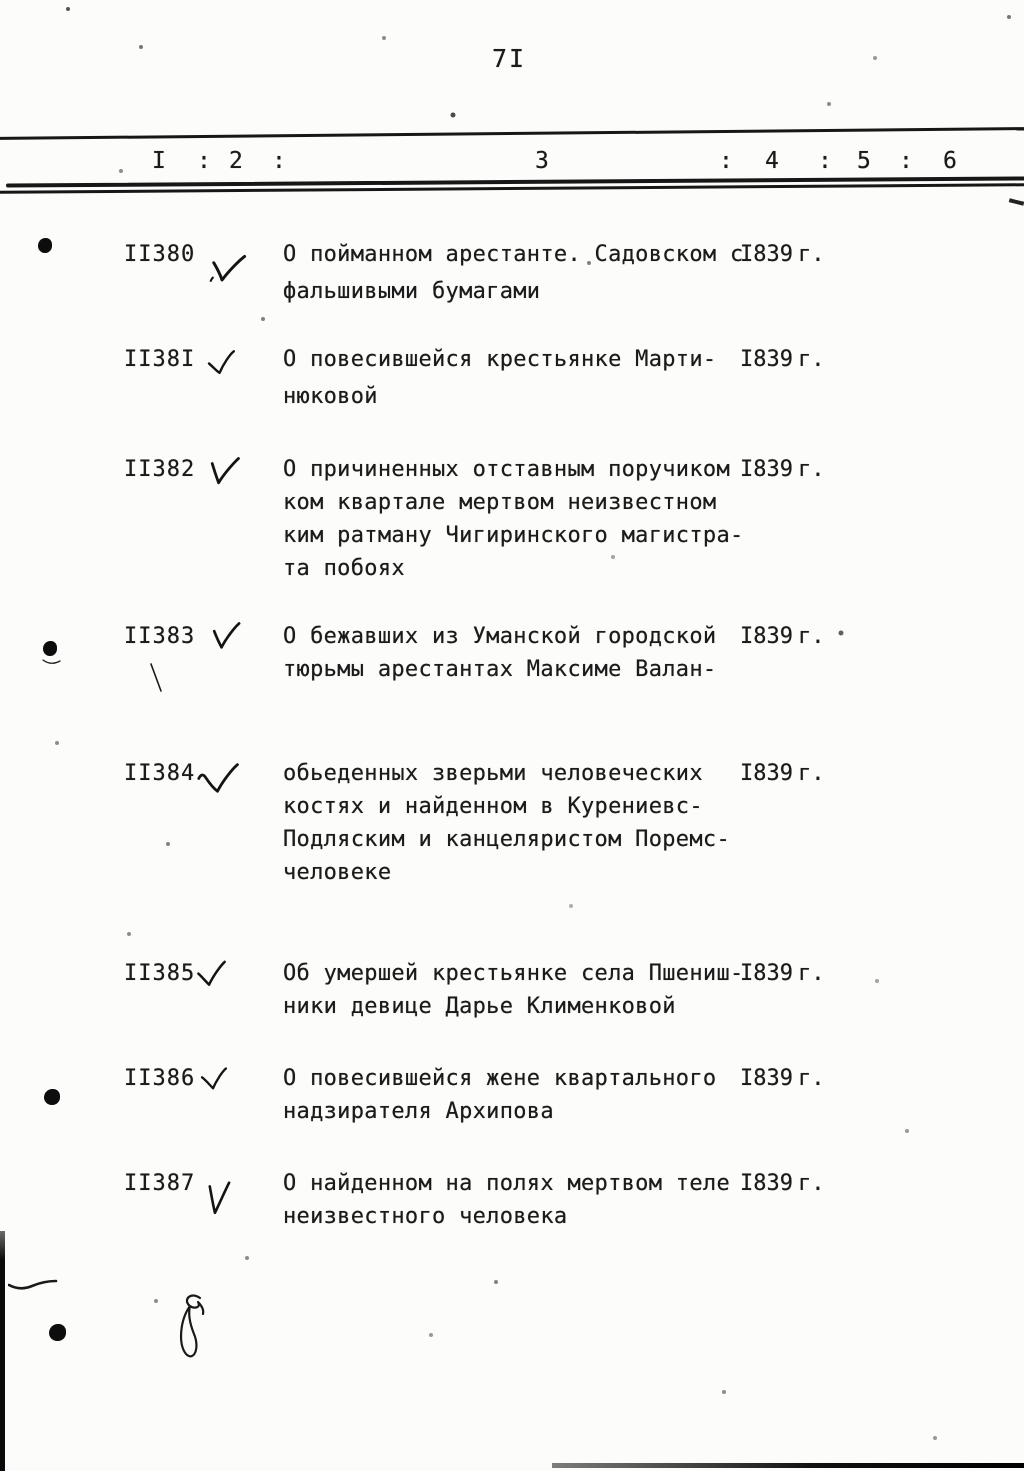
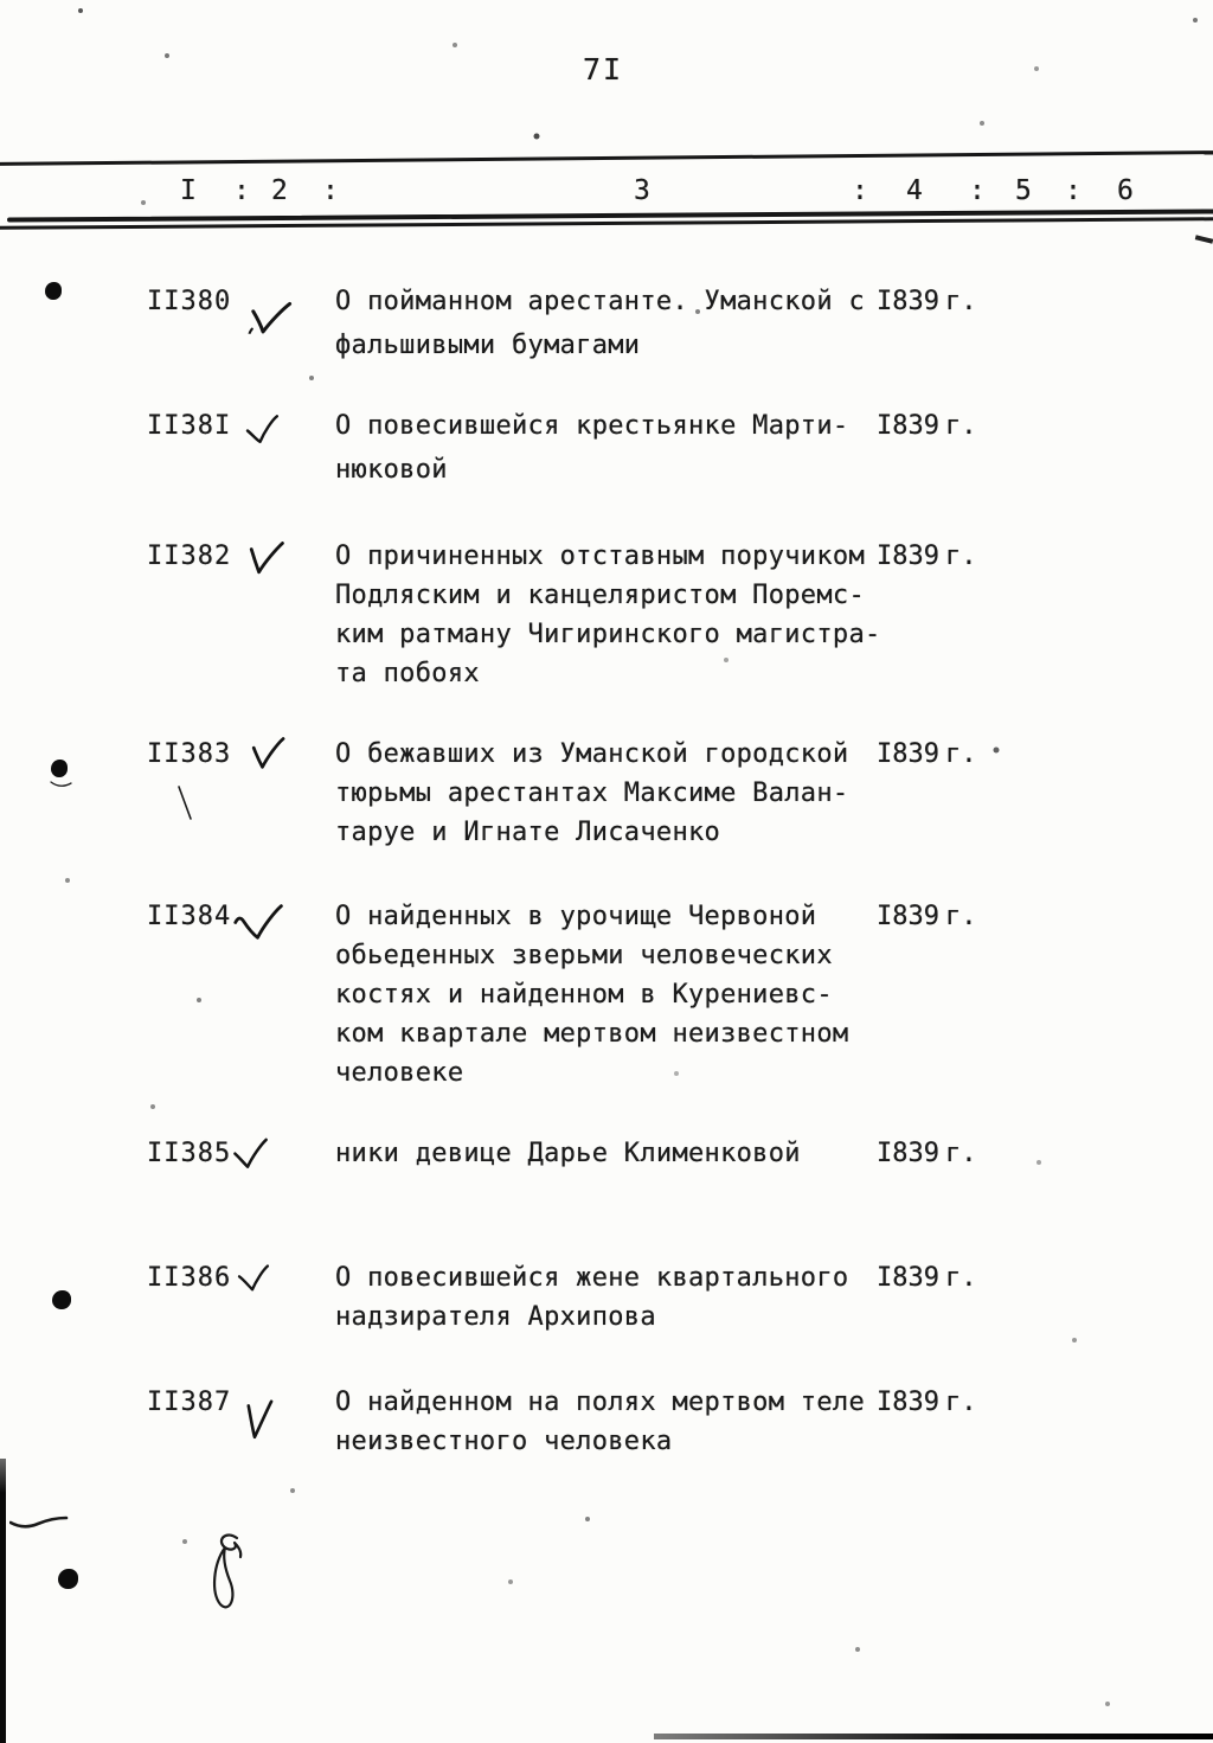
  7I
  I
  :
  2
  :
  3
  :
  4
  :
  5
  :
  6
  II380
- О пойманном арестанте. Садовском с
+ О пойманном арестанте. Уманской с
  фальшивыми бумагами
  I839 г.
  II38I
  О повесившейся крестьянке Марти-
  нюковой
  I839 г.
  II382
  О причиненных отставным поручиком
- ком квартале мертвом неизвестном
+ Подляским и канцеляристом Поремс-
  ким ратману Чигиринского магистра-
  та побоях
  I839 г.
  II383
  О бежавших из Уманской городской
  тюрьмы арестантах Максиме Валан-
+ таруе и Игнате Лисаченко
  I839 г.
  II384
+ О найденных в урочище Червоной
  обьеденных зверьми человеческих
  костях и найденном в Курениевс-
- Подляским и канцеляристом Поремс-
+ ком квартале мертвом неизвестном
  человеке
  I839 г.
  II385
- Об умершей крестьянке села Пшениш-
  ники девице Дарье Клименковой
  I839 г.
  II386
  О повесившейся жене квартального
  надзирателя Архипова
  I839 г.
  II387
  О найденном на полях мертвом теле
  неизвестного человека
  I839 г.
